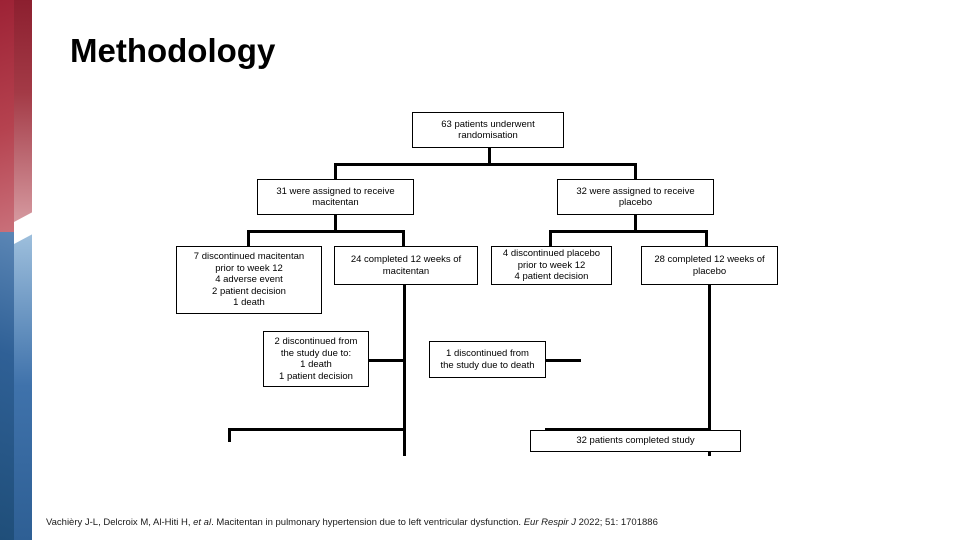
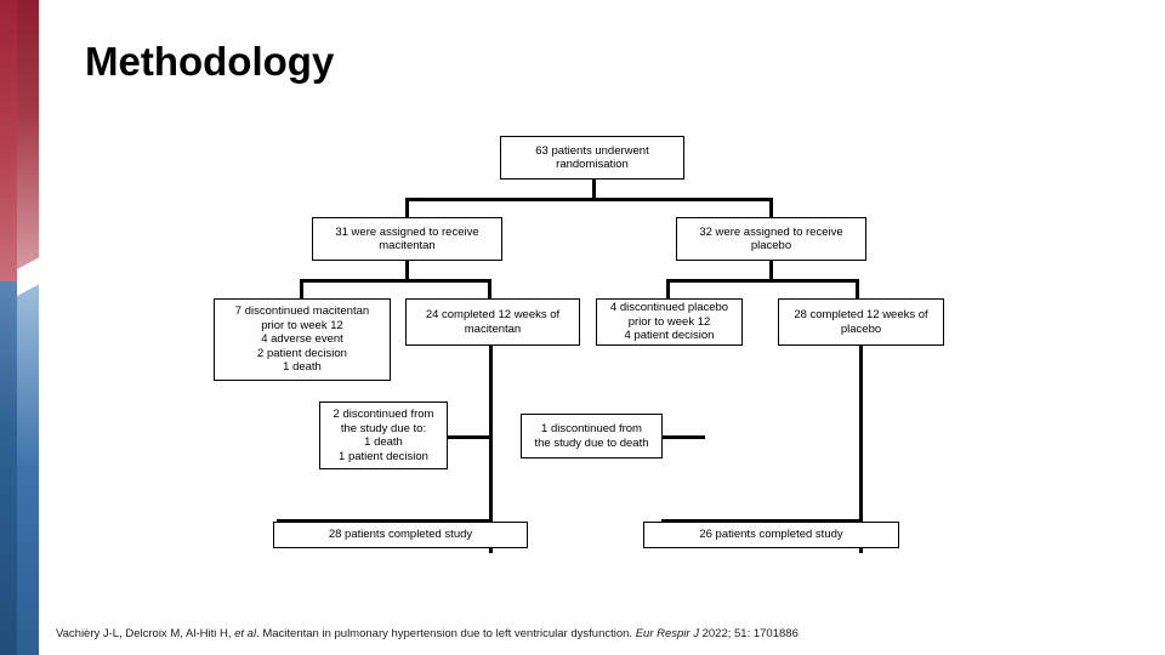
  Methodology
  63 patients underwent
  randomisation
  31 were assigned to receive
  macitentan
  32 were assigned to receive
  placebo
  7 discontinued macitentan
  prior to week 12
  4 adverse event
  2 patient decision
  1 death
  24 completed 12 weeks of
  macitentan
  4 discontinued placebo
  prior to week 12
  4 patient decision
  28 completed 12 weeks of
  placebo
  2 discontinued from
  the study due to:
  1 death
  1 patient decision
  1 discontinued from
  the study due to death
+ 28 patients completed study
- 32 patients completed study
+ 26 patients completed study
  Vachièry J-L, Delcroix M, Al-Hiti H, et al. Macitentan in pulmonary hypertension due to left ventricular dysfunction. Eur Respir J 2022; 51: 1701886
